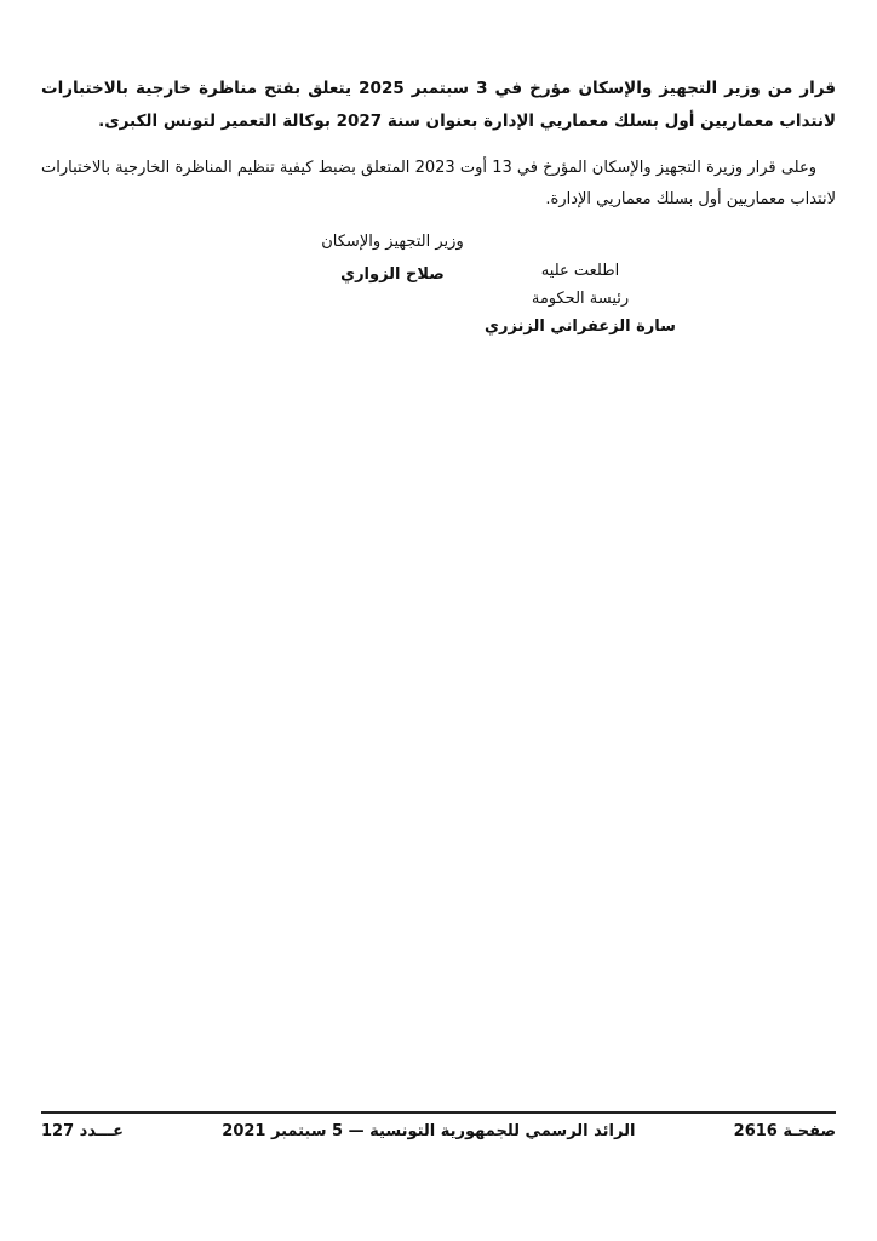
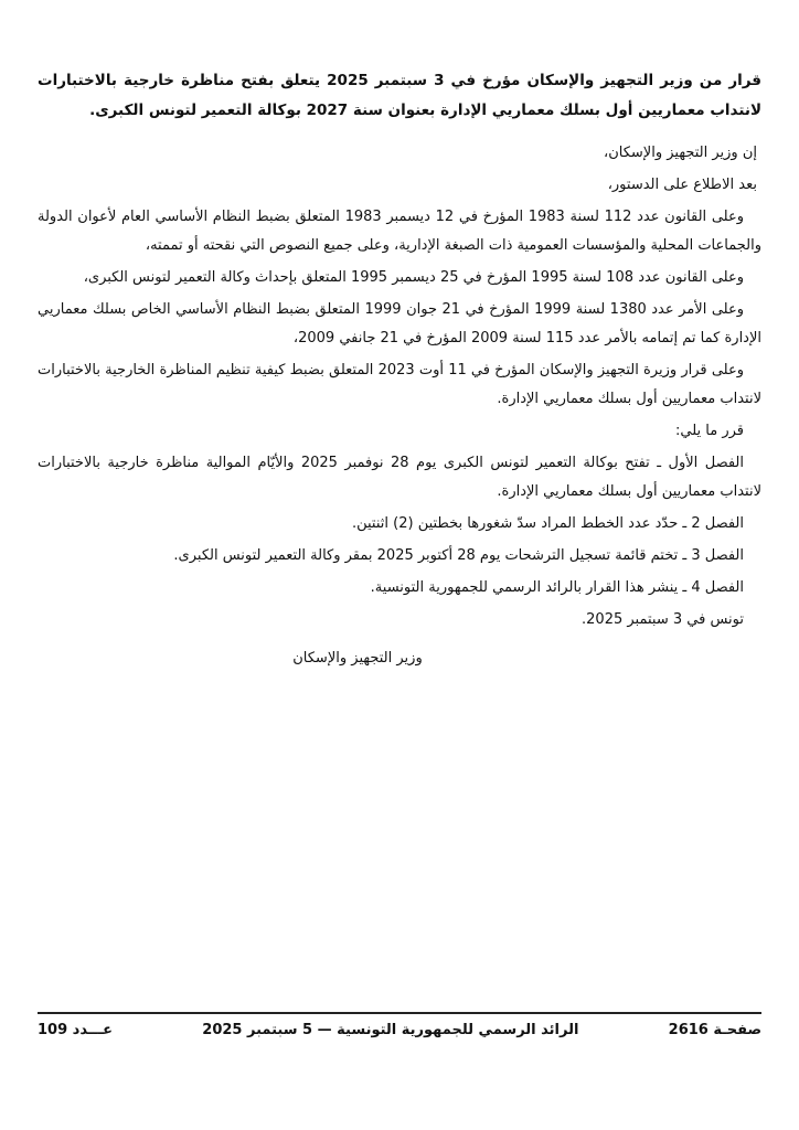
  قرار من وزير التجهيز والإسكان مؤرخ في 3 سبتمبر 2025 يتعلق بفتح مناظرة خارجية بالاختبارات لانتداب معماريين أول بسلك معماريي الإدارة بعنوان سنة 2027 بوكالة التعمير لتونس الكبرى.
+ إن وزير التجهيز والإسكان،
+ بعد الاطلاع على الدستور،
+ وعلى القانون عدد 112 لسنة 1983 المؤرخ في 12 ديسمبر 1983 المتعلق بضبط النظام الأساسي العام لأعوان الدولة والجماعات المحلية والمؤسسات العمومية ذات الصبغة الإدارية، وعلى جميع النصوص التي نقحته أو تممته،
+ وعلى القانون عدد 108 لسنة 1995 المؤرخ في 25 ديسمبر 1995 المتعلق بإحداث وكالة التعمير لتونس الكبرى،
+ وعلى الأمر عدد 1380 لسنة 1999 المؤرخ في 21 جوان 1999 المتعلق بضبط النظام الأساسي الخاص بسلك معماريي الإدارة كما تم إتمامه بالأمر عدد 115 لسنة 2009 المؤرخ في 21 جانفي 2009،
- وعلى قرار وزيرة التجهيز والإسكان المؤرخ في 13 أوت 2023 المتعلق بضبط كيفية تنظيم المناظرة الخارجية بالاختبارات لانتداب معماريين أول بسلك معماريي الإدارة.
+ وعلى قرار وزيرة التجهيز والإسكان المؤرخ في 11 أوت 2023 المتعلق بضبط كيفية تنظيم المناظرة الخارجية بالاختبارات لانتداب معماريين أول بسلك معماريي الإدارة.
+ قرر ما يلي:
+ الفصل الأول ـ تفتح بوكالة التعمير لتونس الكبرى يوم 28 نوفمبر 2025 والأيّام الموالية مناظرة خارجية بالاختبارات لانتداب معماريين أول بسلك معماريي الإدارة.
+ الفصل 2 ـ حدّد عدد الخطط المراد سدّ شغورها بخطتين (2) اثنتين.
+ الفصل 3 ـ تختم قائمة تسجيل الترشحات يوم 28 أكتوبر 2025 بمقر وكالة التعمير لتونس الكبرى.
+ الفصل 4 ـ ينشر هذا القرار بالرائد الرسمي للجمهورية التونسية.
+ تونس في 3 سبتمبر 2025.
  وزير التجهيز والإسكان
- صلاح الزواري
- اطلعت عليه
- رئيسة الحكومة
- سارة الزعفراني الزنزري
  صفحـة 2616
- الرائد الرسمي للجمهورية التونسية — 5 سبتمبر 2021
+ الرائد الرسمي للجمهورية التونسية — 5 سبتمبر 2025
- عـــدد 127
+ عـــدد 109
